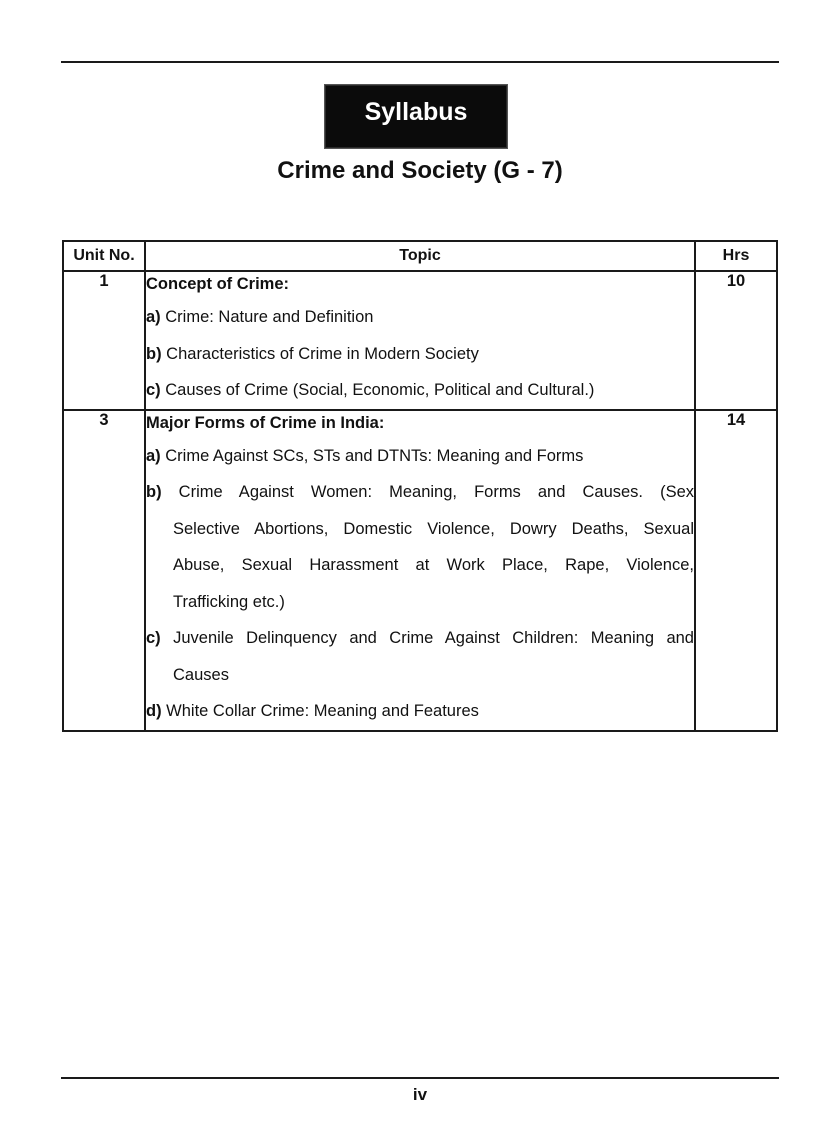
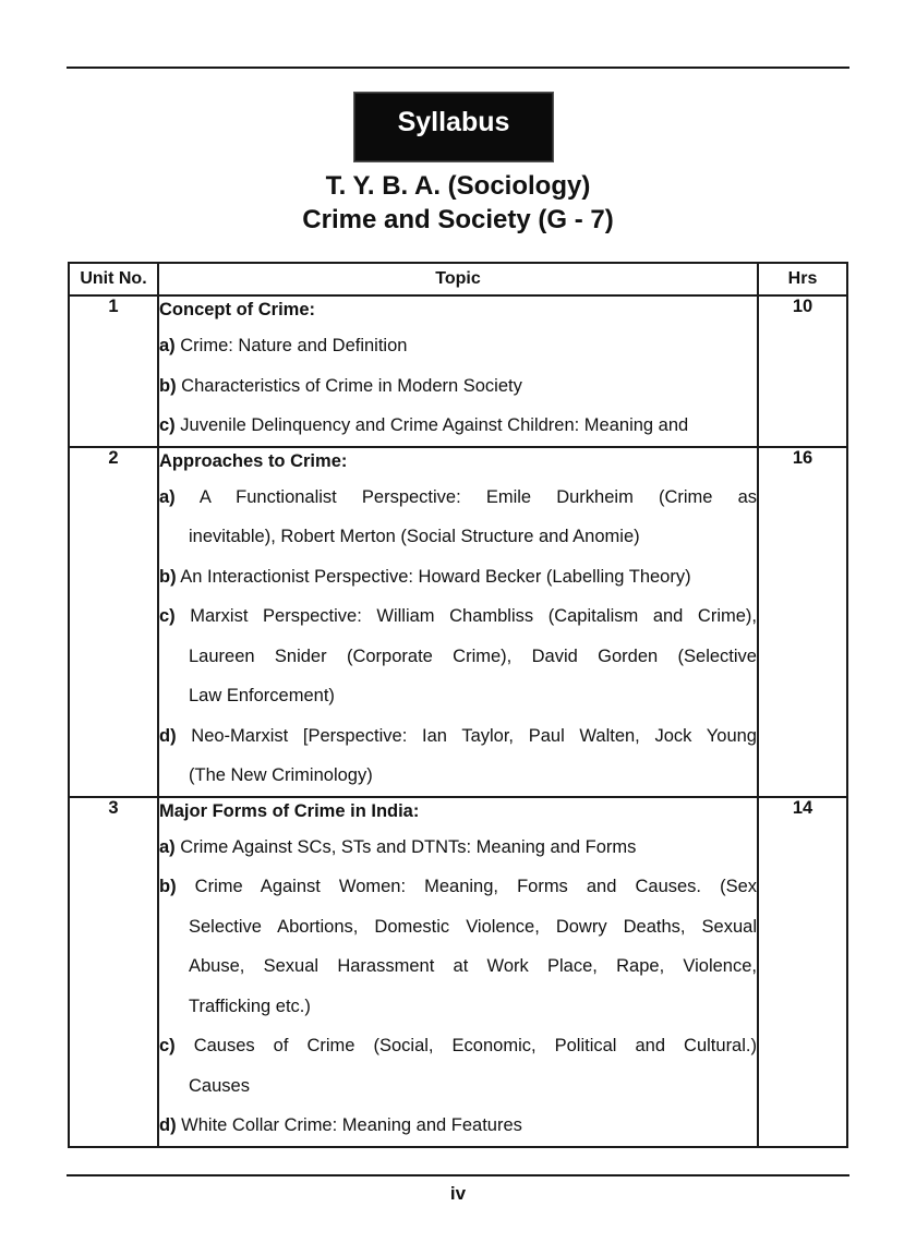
  Syllabus
+ T. Y. B. A. (Sociology)
  Crime and Society (G - 7)
  Unit No.	Topic	Hrs
- 1	Concept of Crime:a) Crime: Nature and Definitionb) Characteristics of Crime in Modern Societyc) Causes of Crime (Social, Economic, Political and Cultural.)	10
+ 1	Concept of Crime:a) Crime: Nature and Definitionb) Characteristics of Crime in Modern Societyc) Juvenile Delinquency and Crime Against Children: Meaning and	10
+ 2	Approaches to Crime:a) A Functionalist Perspective: Emile Durkheim (Crime asinevitable), Robert Merton (Social Structure and Anomie)b) An Interactionist Perspective: Howard Becker (Labelling Theory)c) Marxist Perspective: William Chambliss (Capitalism and Crime),Laureen Snider (Corporate Crime), David Gorden (SelectiveLaw Enforcement)d) Neo-Marxist [Perspective: Ian Taylor, Paul Walten, Jock Young(The New Criminology)	16
- 3	Major Forms of Crime in India:a) Crime Against SCs, STs and DTNTs: Meaning and Formsb) Crime Against Women: Meaning, Forms and Causes. (SexSelective Abortions, Domestic Violence, Dowry Deaths, SexualAbuse, Sexual Harassment at Work Place, Rape, Violence,Trafficking etc.)c) Juvenile Delinquency and Crime Against Children: Meaning andCausesd) White Collar Crime: Meaning and Features	14
+ 3	Major Forms of Crime in India:a) Crime Against SCs, STs and DTNTs: Meaning and Formsb) Crime Against Women: Meaning, Forms and Causes. (SexSelective Abortions, Domestic Violence, Dowry Deaths, SexualAbuse, Sexual Harassment at Work Place, Rape, Violence,Trafficking etc.)c) Causes of Crime (Social, Economic, Political and Cultural.)Causesd) White Collar Crime: Meaning and Features	14
  iv
